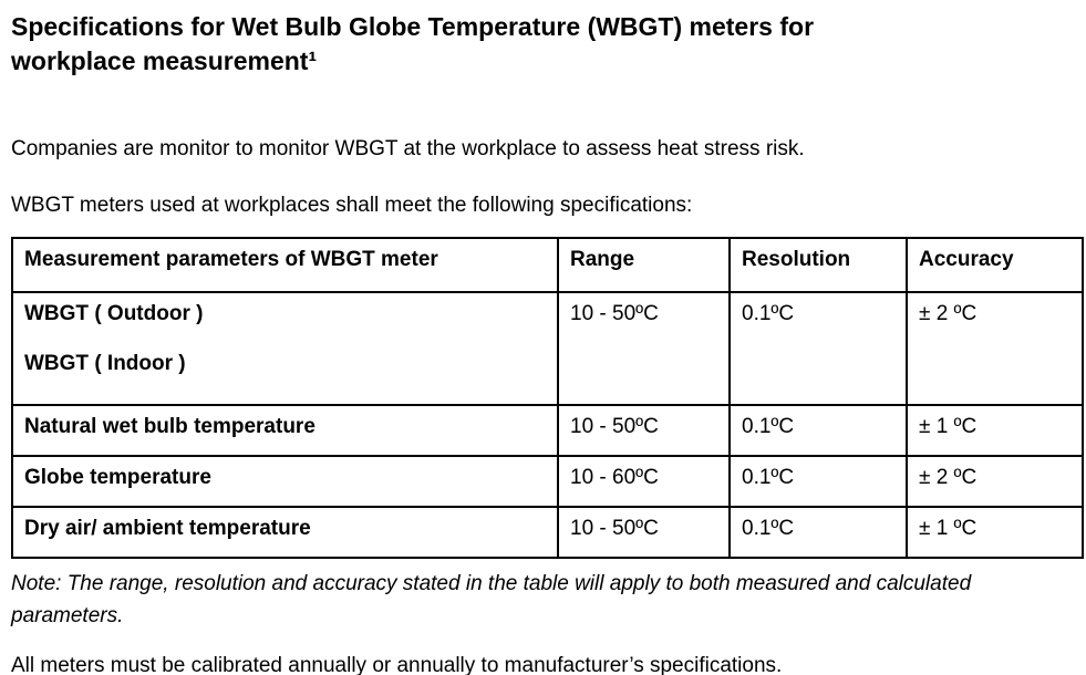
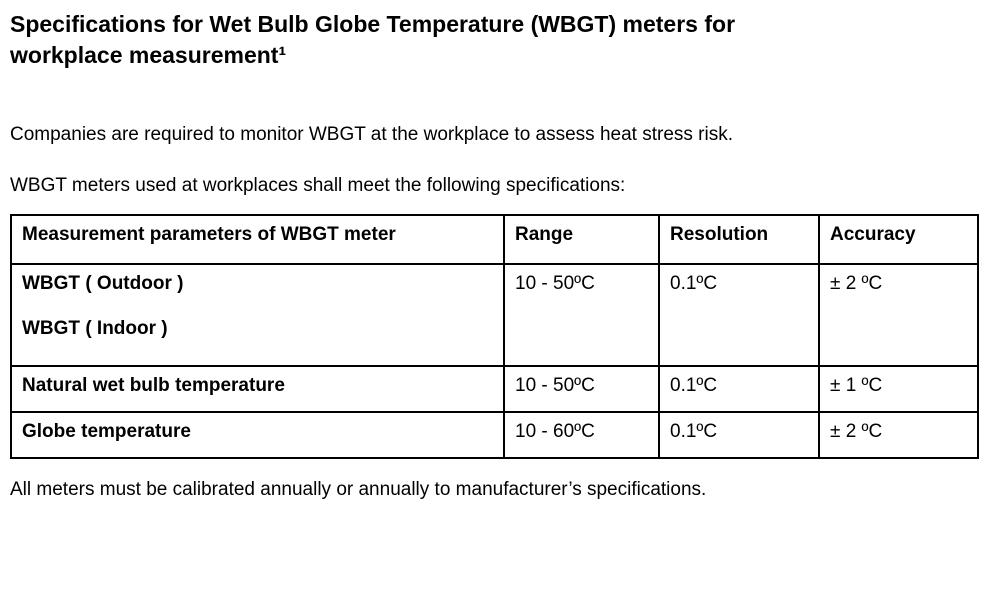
  Specifications for Wet Bulb Globe Temperature (WBGT) meters for
  workplace measurement¹
- Companies are monitor to monitor WBGT at the workplace to assess heat stress risk.
+ Companies are required to monitor WBGT at the workplace to assess heat stress risk.
  WBGT meters used at workplaces shall meet the following specifications:
  Measurement parameters of WBGT meter	Range	Resolution	Accuracy
  WBGT ( Outdoor ) WBGT ( Indoor )	10 - 50ºC	0.1ºC	± 2 ºC
  Natural wet bulb temperature	10 - 50ºC	0.1ºC	± 1 ºC
  Globe temperature	10 - 60ºC	0.1ºC	± 2 ºC
- Dry air/ ambient temperature	10 - 50ºC	0.1ºC	± 1 ºC
- Note: The range, resolution and accuracy stated in the table will apply to both measured and calculated parameters.
  All meters must be calibrated annually or annually to manufacturer’s specifications.
